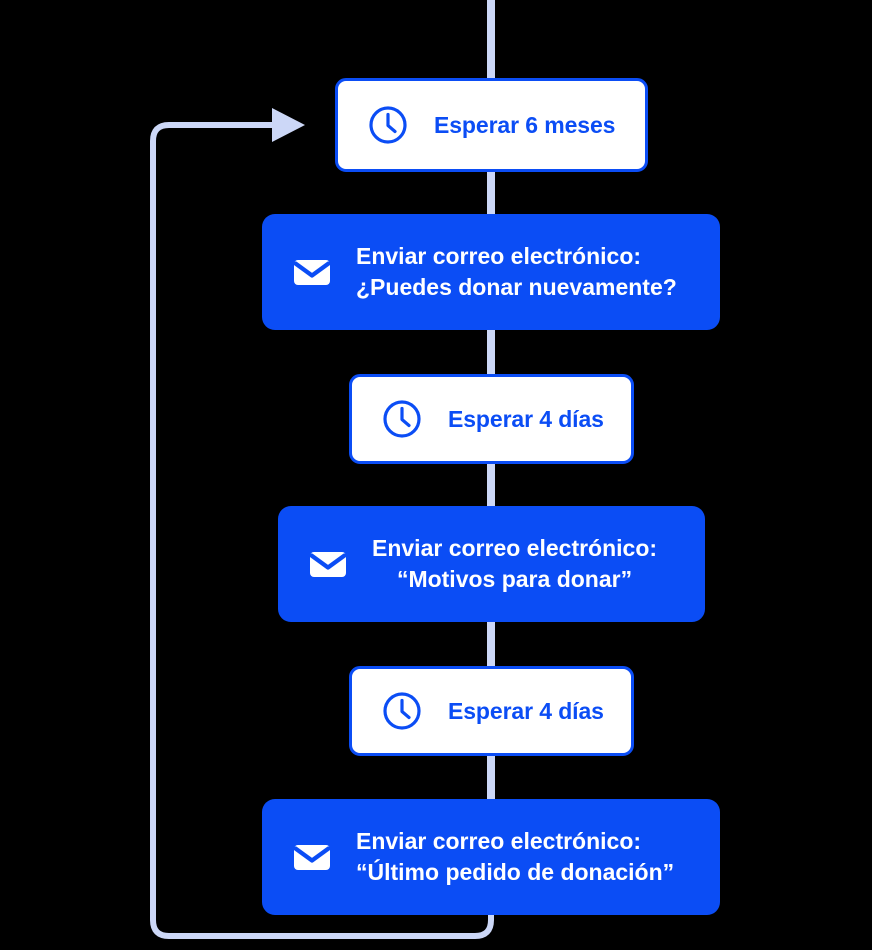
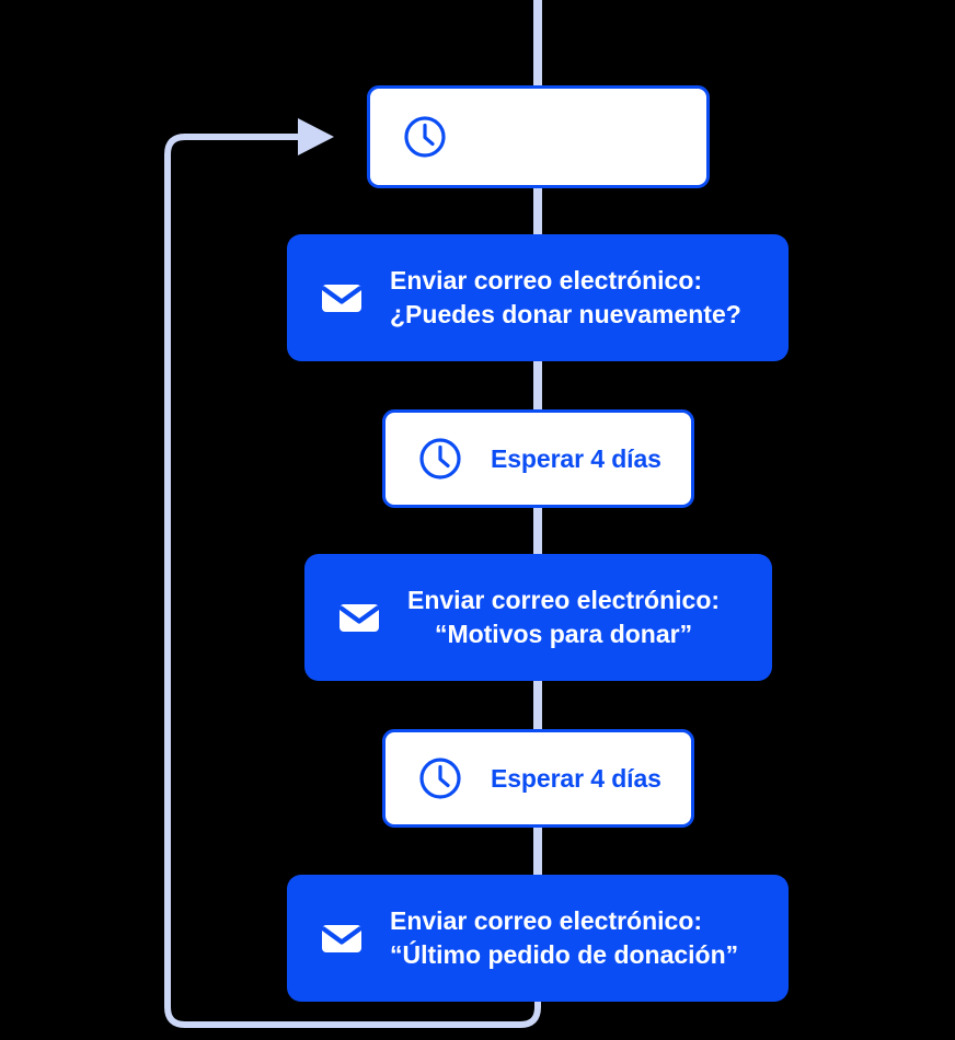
- Esperar 6 meses
  Enviar correo electrónico:
  ¿Puedes donar nuevamente?
  Esperar 4 días
  Enviar correo electrónico:
  “Motivos para donar”
  Esperar 4 días
  Enviar correo electrónico:
  “Último pedido de donación”
